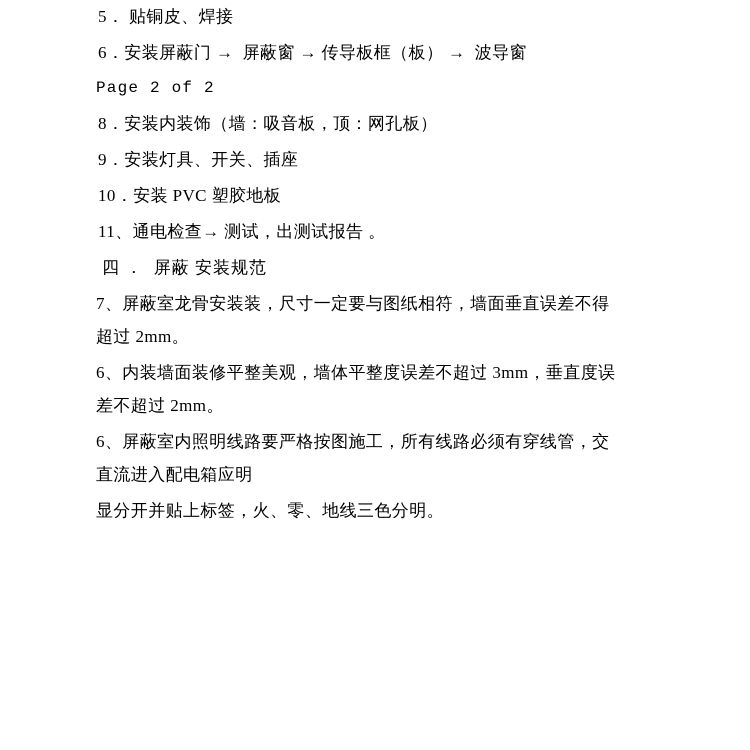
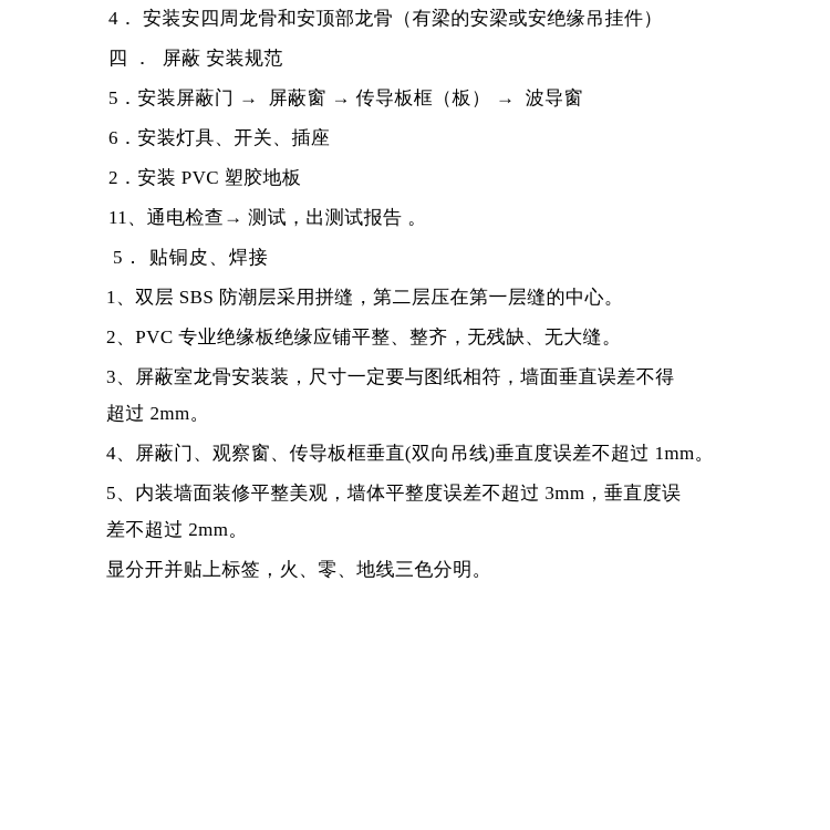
+ 4． 安装安四周龙骨和安顶部龙骨（有梁的安梁或安绝缘吊挂件）
- 5． 贴铜皮、焊接
+ 四 ． 屏蔽 安装规范
- 6．安装屏蔽门 → 屏蔽窗 → 传导板框（板） → 波导窗
+ 5．安装屏蔽门 → 屏蔽窗 → 传导板框（板） → 波导窗
- Page 2 of 2
- 8．安装内装饰（墙：吸音板，顶：网孔板）
- 9．安装灯具、开关、插座
+ 6．安装灯具、开关、插座
- 10．安装 PVC 塑胶地板
+ 2．安装 PVC 塑胶地板
  11、通电检查→ 测试，出测试报告 。
- 四 ． 屏蔽 安装规范
+ 5． 贴铜皮、焊接
+ 1、双层 SBS 防潮层采用拼缝，第二层压在第一层缝的中心。
+ 2、PVC 专业绝缘板绝缘应铺平整、整齐，无残缺、无大缝。
- 7、屏蔽室龙骨安装装，尺寸一定要与图纸相符，墙面垂直误差不得
+ 3、屏蔽室龙骨安装装，尺寸一定要与图纸相符，墙面垂直误差不得
  超过 2mm。
+ 4、屏蔽门、观察窗、传导板框垂直(双向吊线)垂直度误差不超过 1mm。
- 6、内装墙面装修平整美观，墙体平整度误差不超过 3mm，垂直度误
+ 5、内装墙面装修平整美观，墙体平整度误差不超过 3mm，垂直度误
  差不超过 2mm。
- 6、屏蔽室内照明线路要严格按图施工，所有线路必须有穿线管，交
- 直流进入配电箱应明
  显分开并贴上标签，火、零、地线三色分明。
